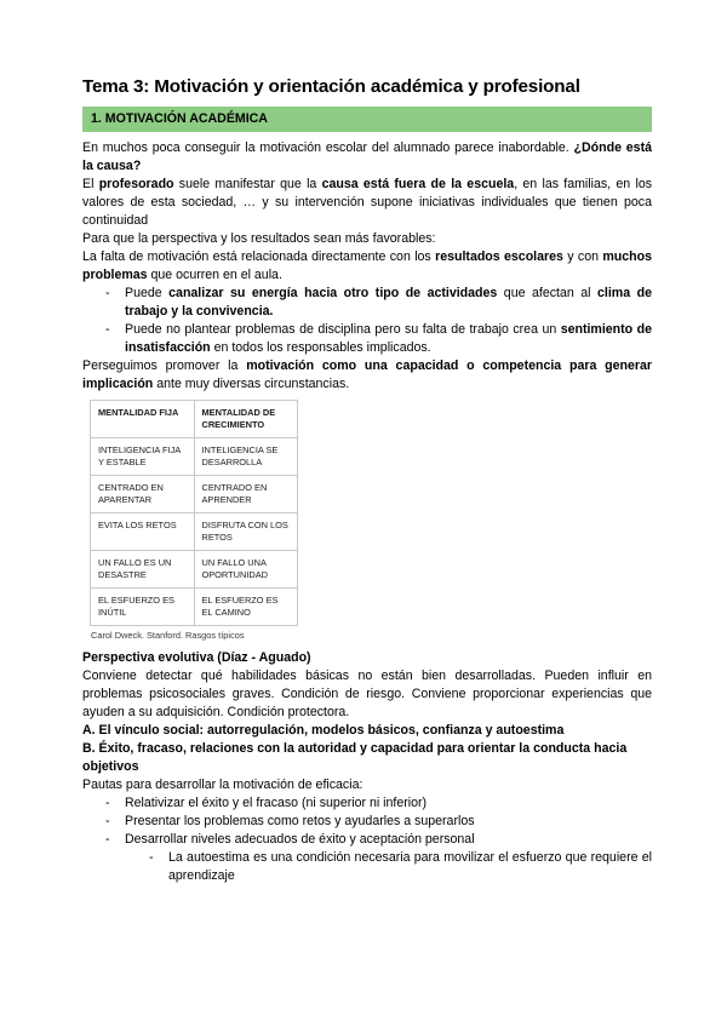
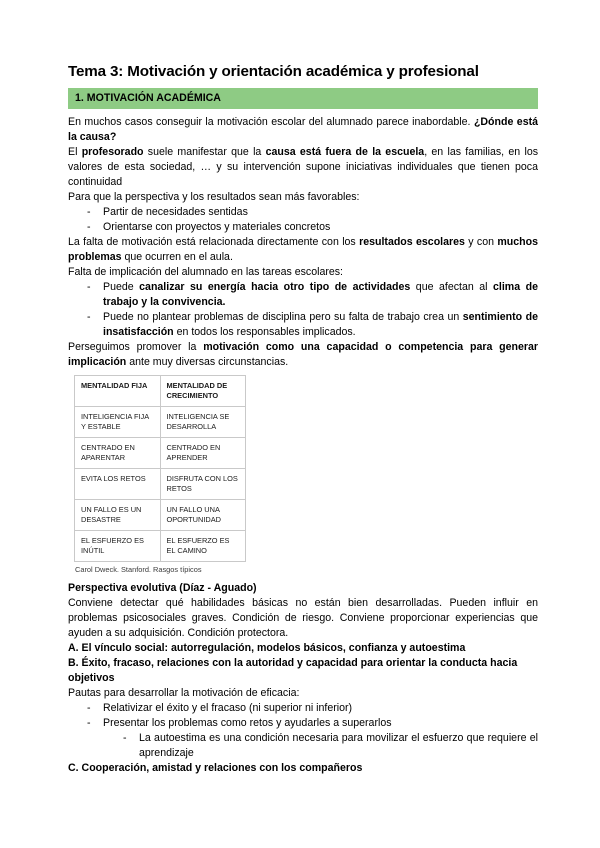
  Tema 3: Motivación y orientación académica y profesional
  1. MOTIVACIÓN ACADÉMICA
- En muchos poca conseguir la motivación escolar del alumnado parece inabordable. ¿Dónde está la causa?
+ En muchos casos conseguir la motivación escolar del alumnado parece inabordable. ¿Dónde está la causa?
  El profesorado suele manifestar que la causa está fuera de la escuela, en las familias, en los valores de esta sociedad, … y su intervención supone iniciativas individuales que tienen poca continuidad
  Para que la perspectiva y los resultados sean más favorables:
+ Partir de necesidades sentidas
+ Orientarse con proyectos y materiales concretos
  La falta de motivación está relacionada directamente con los resultados escolares y con muchos problemas que ocurren en el aula.
+ Falta de implicación del alumnado en las tareas escolares:
  Puede canalizar su energía hacia otro tipo de actividades que afectan al clima de trabajo y la convivencia.
  Puede no plantear problemas de disciplina pero su falta de trabajo crea un sentimiento de insatisfacción en todos los responsables implicados.
  Perseguimos promover la motivación como una capacidad o competencia para generar implicación ante muy diversas circunstancias.
  MENTALIDAD FIJA	MENTALIDAD DE CRECIMIENTO
  INTELIGENCIA FIJA Y ESTABLE	INTELIGENCIA SE DESARROLLA
  CENTRADO EN APARENTAR	CENTRADO EN APRENDER
  EVITA LOS RETOS	DISFRUTA CON LOS RETOS
  UN FALLO ES UN DESASTRE	UN FALLO UNA OPORTUNIDAD
  EL ESFUERZO ES INÚTIL	EL ESFUERZO ES EL CAMINO
  Carol Dweck. Stanford. Rasgos típicos
  Perspectiva evolutiva (Díaz - Aguado)
  Conviene detectar qué habilidades básicas no están bien desarrolladas. Pueden influir en problemas psicosociales graves. Condición de riesgo. Conviene proporcionar experiencias que ayuden a su adquisición. Condición protectora.
  A. El vínculo social: autorregulación, modelos básicos, confianza y autoestima
  B. Éxito, fracaso, relaciones con la autoridad y capacidad para orientar la conducta hacia objetivos
  Pautas para desarrollar la motivación de eficacia:
  Relativizar el éxito y el fracaso (ni superior ni inferior)
  Presentar los problemas como retos y ayudarles a superarlos
- Desarrollar niveles adecuados de éxito y aceptación personal
  La autoestima es una condición necesaria para movilizar el esfuerzo que requiere el aprendizaje
+ C. Cooperación, amistad y relaciones con los compañeros
